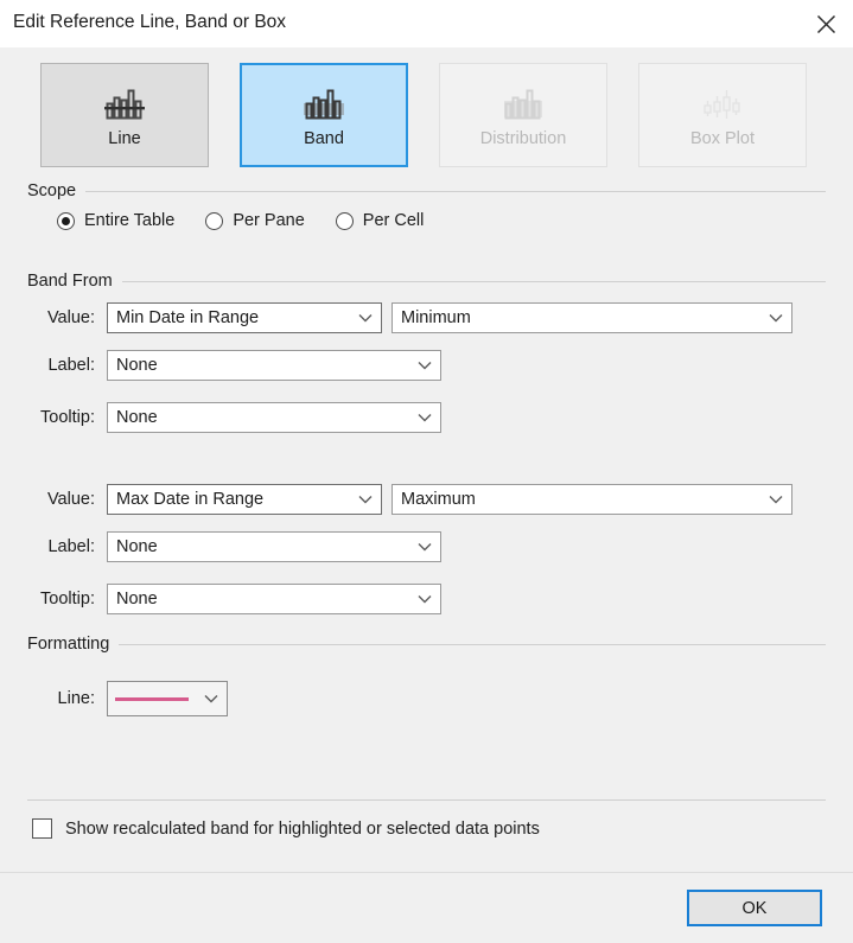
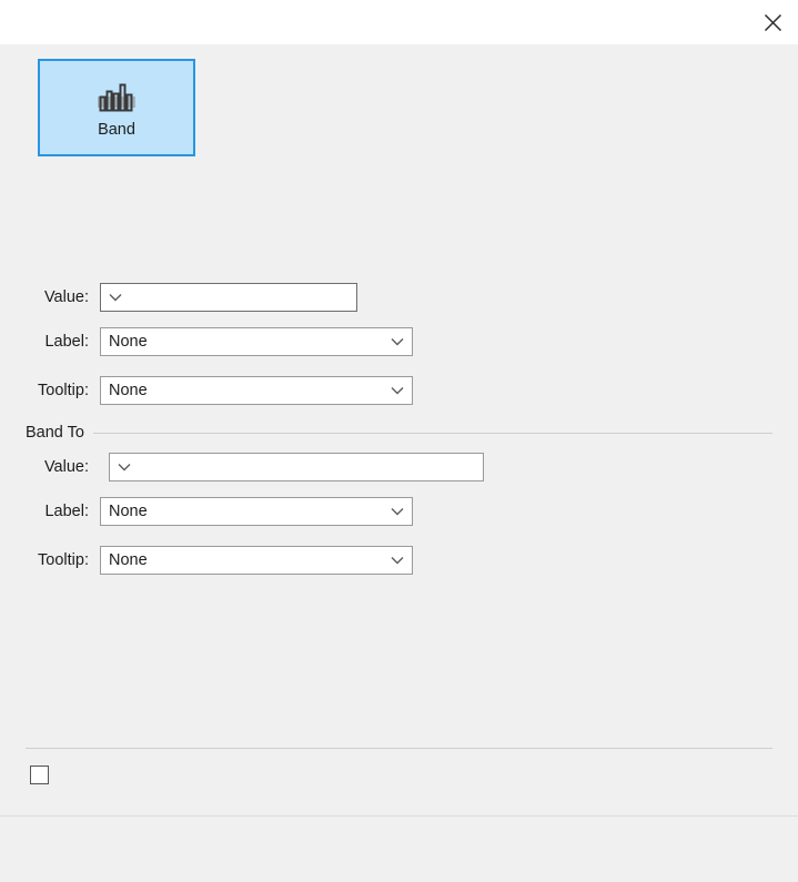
- Edit Reference Line, Band or Box
- Line
  Band
- Distribution
- Box Plot
- Scope
- Entire Table
- Per Pane
- Per Cell
- Band From
  Value:
- Min Date in Range
- Minimum
  Label:
  None
  Tooltip:
  None
+ Band To
  Value:
- Max Date in Range
- Maximum
  Label:
  None
  Tooltip:
  None
- Formatting
- Line:
- Show recalculated band for highlighted or selected data points
- OK
